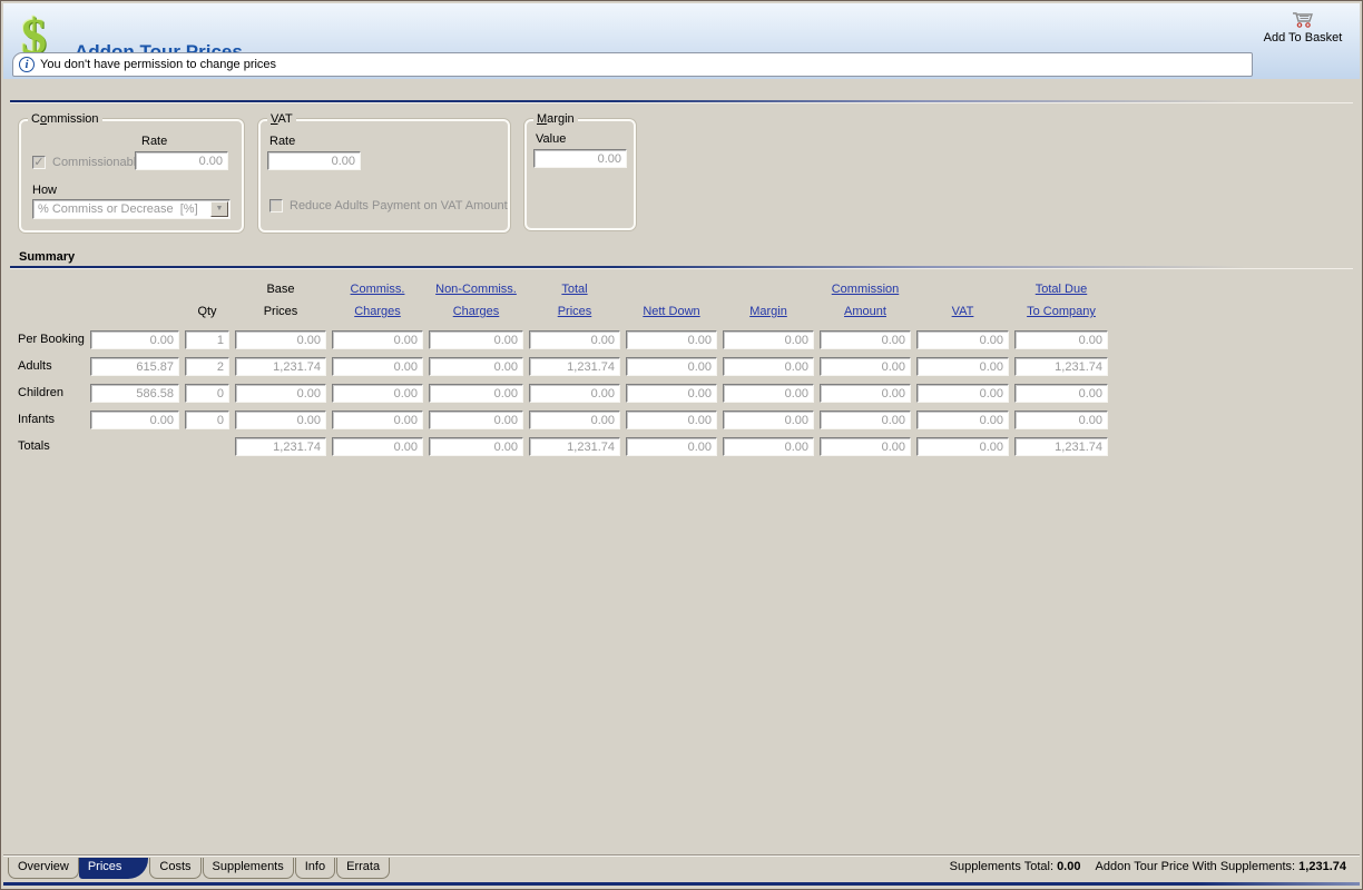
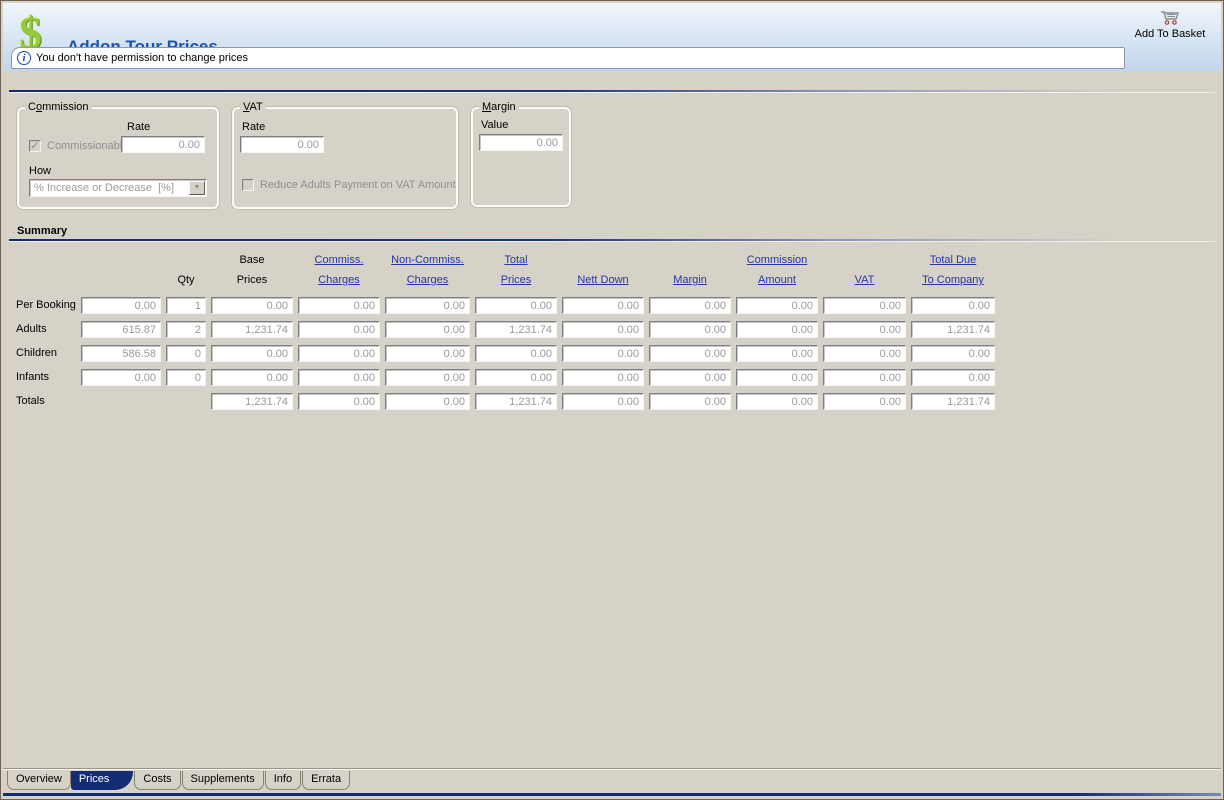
  $
  Add To Basket
  i
  You don't have permission to change prices
  Commission
  Rate
  ✓
  Commissionab
  0.00
  How
- % Commiss or Decrease [%]
+ % Increase or Decrease [%]
  VAT
  Rate
  0.00
  Reduce Adults Payment on VAT Amount
  Margin
  Value
  0.00
  Summary
  Qty
  Base
  Prices
  Commiss.
  Charges
  Non-Commiss.
  Charges
  Total
  Prices
  Nett Down
  Margin
  Commission
  Amount
  VAT
  Total Due
  To Company
  Per Booking
  0.00
  1
  0.00
  0.00
  0.00
  0.00
  0.00
  0.00
  0.00
  0.00
  0.00
  Adults
  615.87
  2
  1,231.74
  0.00
  0.00
  1,231.74
  0.00
  0.00
  0.00
  0.00
  1,231.74
  Children
  586.58
  0
  0.00
  0.00
  0.00
  0.00
  0.00
  0.00
  0.00
  0.00
  0.00
  Infants
  0.00
  0
  0.00
  0.00
  0.00
  0.00
  0.00
  0.00
  0.00
  0.00
  0.00
  Totals
  1,231.74
  0.00
  0.00
  1,231.74
  0.00
  0.00
  0.00
  0.00
  1,231.74
  Overview
  Prices
  Costs
  Supplements
  Info
  Errata
- Supplements Total: 0.00 Addon Tour Price With Supplements: 1,231.74
